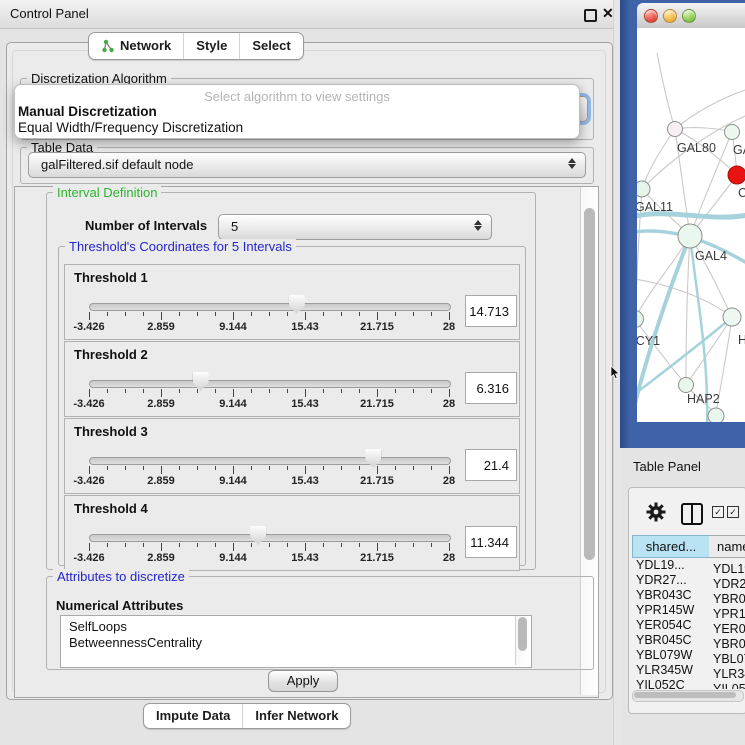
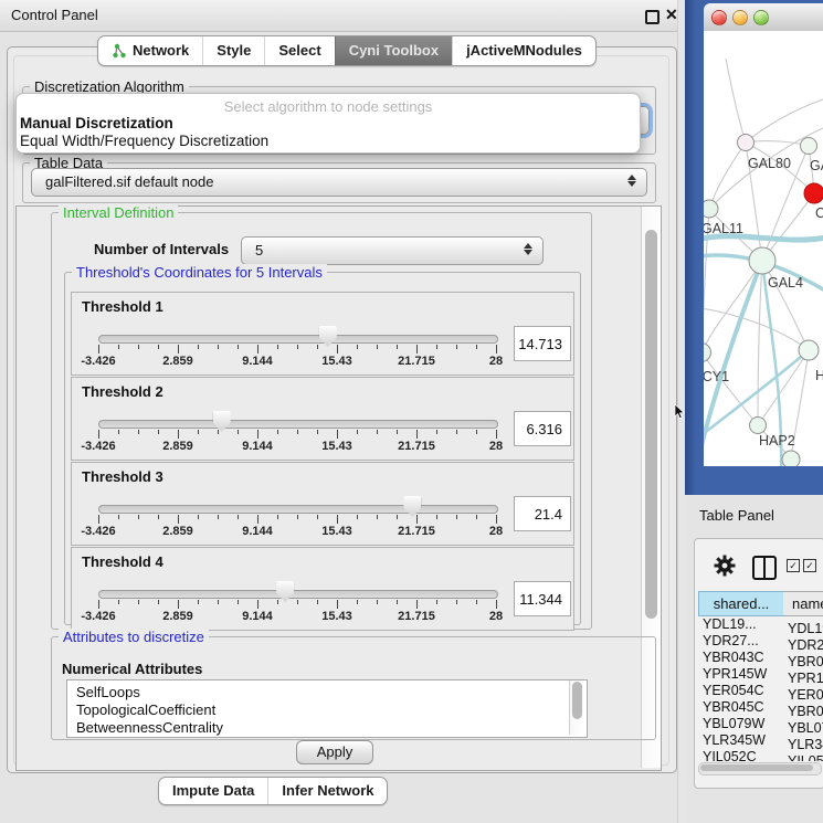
  Control Panel
  ✕
  Network
  Style
  Select
+ Cyni Toolbox
+ jActiveMNodules
  Discretization Algorithm
  Table Data
  galFiltered.sif default node
  Interval Definition
  Number of Intervals
  5
  Threshold's Coordinates for 5 Intervals
  Threshold 1
  -3.426
  2.859
  9.144
  15.43
  21.715
  28
  14.713
  Threshold 2
  -3.426
  2.859
  9.144
  15.43
  21.715
  28
  6.316
  Threshold 3
  -3.426
  2.859
  9.144
  15.43
  21.715
  28
  21.4
  Threshold 4
  -3.426
  2.859
  9.144
  15.43
  21.715
  28
  11.344
  Attributes to discretize
  Numerical Attributes
  SelfLoops
+ TopologicalCoefficient
  BetweennessCentrality
  Apply
  Impute Data
  Infer Network
- Select algorithm to view settings
+ Select algorithm to node settings
  Manual Discretization
  Equal Width/Frequency Discretization
  GAL80
  GAL11
  C
  GAL4
  CY1
  H
  HAP2
  Table Panel
  ✓
  ✓
  shared...
  nam
  YDL19... YDL1
  YDR27... YDR2
  YBR043C YBR0
  YPR145W YPR1
  YER054C YER0
  YBR045C YBR0
  YBL079W YBL0
  YLR345W YLR3
